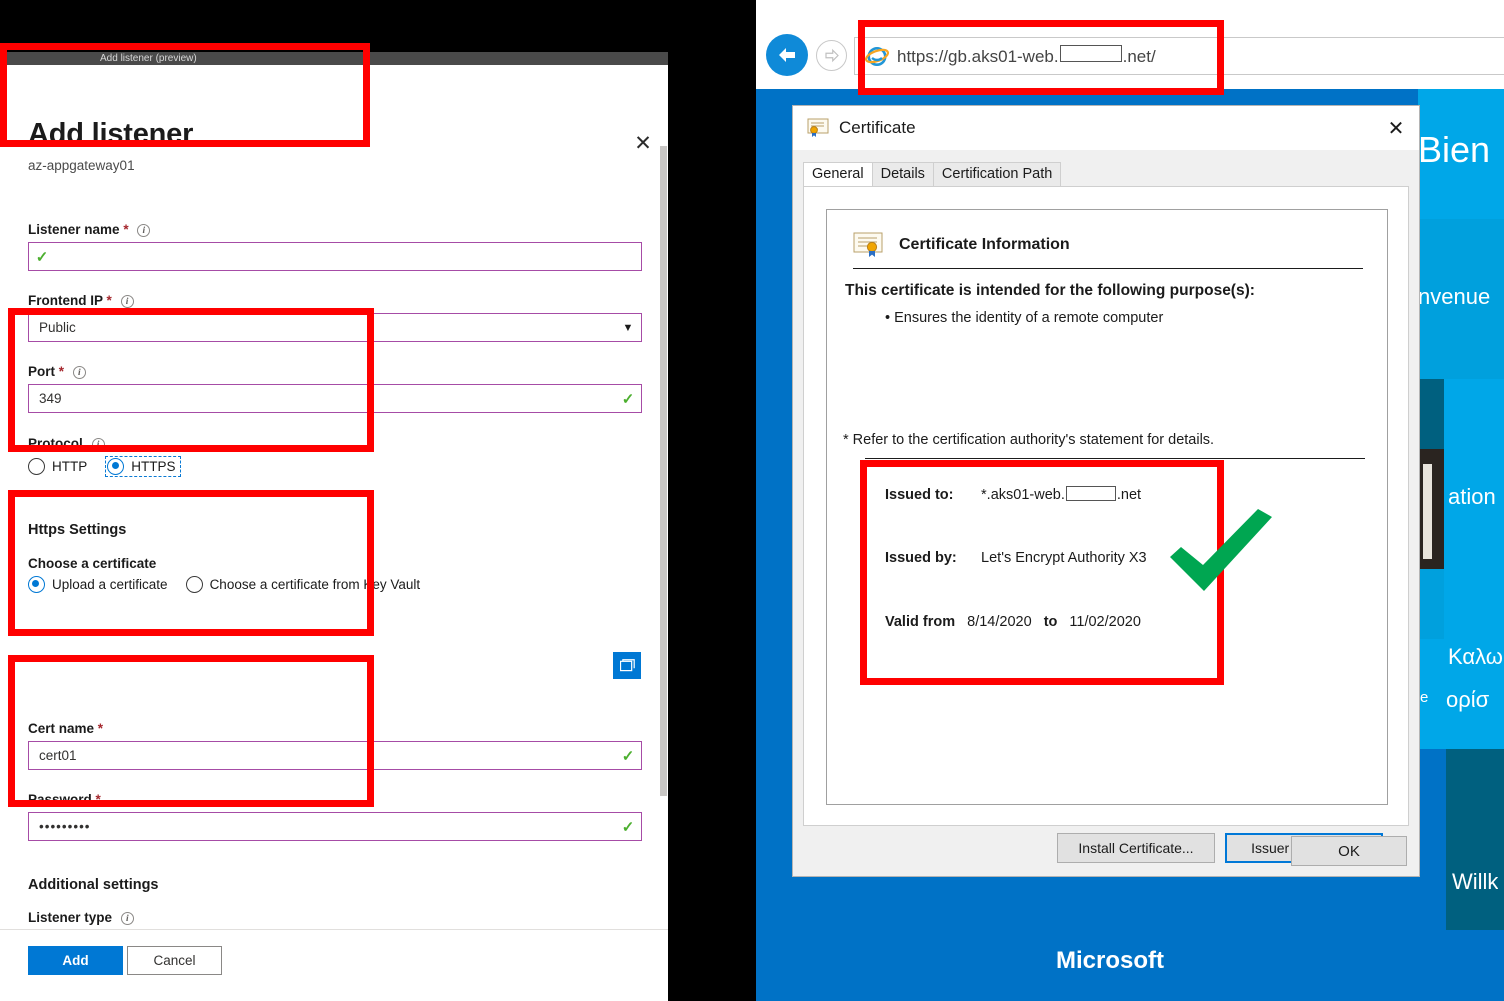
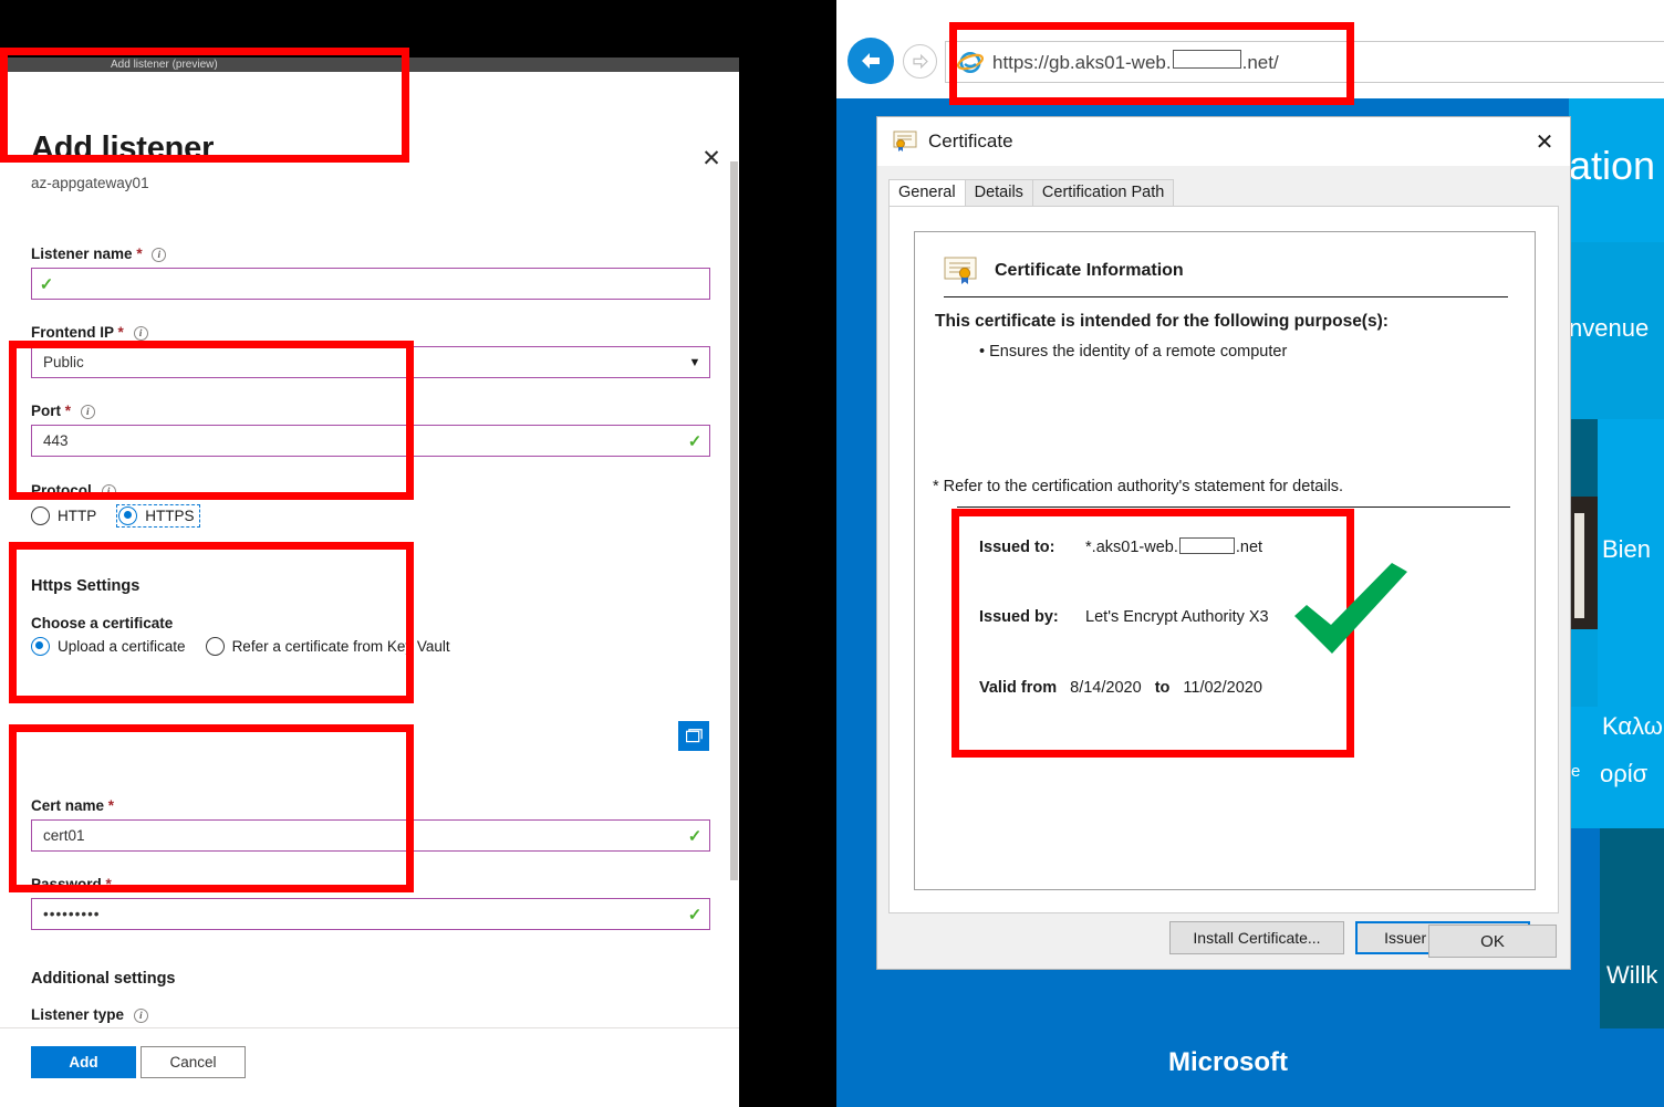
  Add listener (preview)
  Add listener
  az-appgateway01
  ✕
  Listener name * i
  ✓
  Frontend IP * i
  Public
  ▼
  Port * i
- 349
+ 443
  ✓
  Protocol i
  HTTP
  HTTPS
  Https Settings
  Choose a certificate
  Upload a certificate
- Choose a certificate from Key Vault
+ Refer a certificate from Key Vault
  Cert name *
  cert01
  ✓
  Password *
  •••••••••
  ✓
  Additional settings
  Listener type i
  Add
  Cancel
  https://gb.aks01-web.
  .net/
  Microsoft
- Bien
+ ation
  nvenue
- ation
+ Bien
  Καλω
  ορίσ
  e
  Willk
  Certificate
  ✕
  General
  Details
  Certification Path
  Certificate Information
  This certificate is intended for the following purpose(s):
  • Ensures the identity of a remote computer
  * Refer to the certification authority's statement for details.
  Issued to: *.aks01-web. .net
  Issued by: Let's Encrypt Authority X3
  Valid from 8/14/2020 to 11/02/2020
  Install Certificate...
  OK
